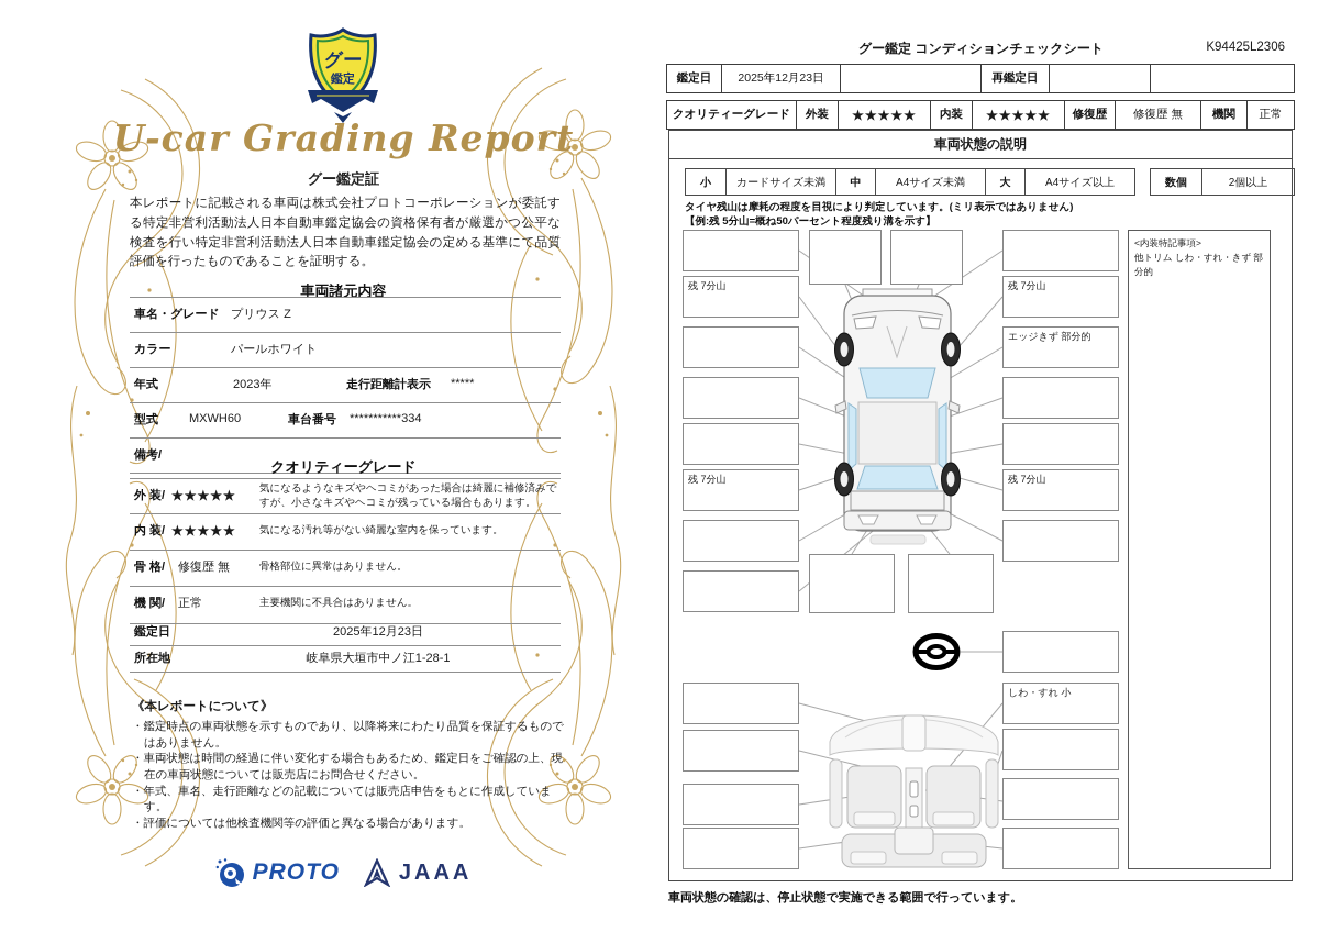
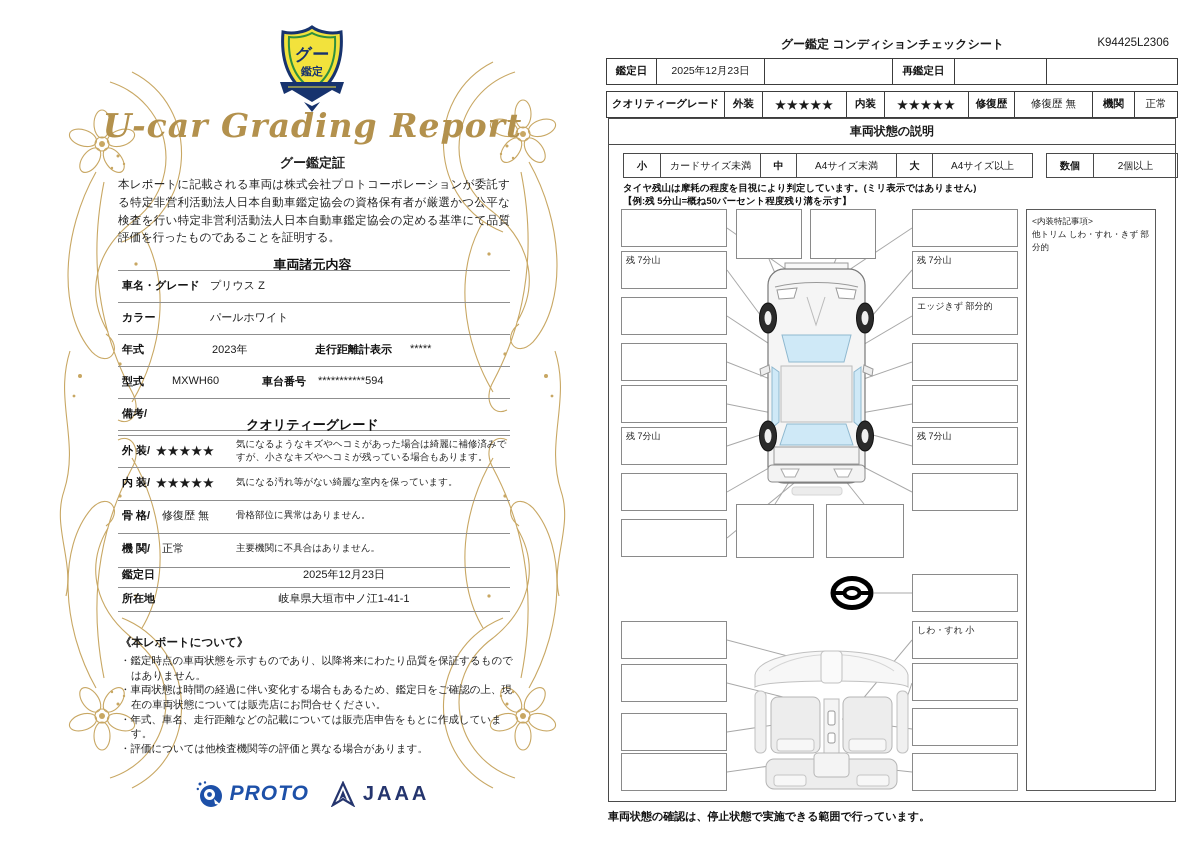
  グー
  鑑定
  U-car Grading Report
  グー鑑定証
  本レポートに記載される車両は株式会社プロトコーポレーションが委託する特定非営利活動法人日本自動車鑑定協会の資格保有者が厳選かつ公平な検査を行い特定非営利活動法人日本自動車鑑定協会の定める基準にて品質評価を行ったものであることを証明する。
  車両諸元内容
  車名・グレード
  プリウス Z
  カラー
  パールホワイト
  年式
  2023年
  走行距離計表示
  *****
  型式
  MXWH60
  車台番号
- ***********334
+ ***********594
  備考/
  クオリティーグレード
  外 装/
  ★★★★★
  気になるようなキズやヘコミがあった場合は綺麗に補修済みですが、小さなキズやヘコミが残っている場合もあります。
  内 装/
  ★★★★★
  気になる汚れ等がない綺麗な室内を保っています。
  骨 格/
  修復歴 無
  骨格部位に異常はありません。
  機 関/
  正常
  主要機関に不具合はありません。
  鑑定日
  2025年12月23日
  所在地
- 岐阜県大垣市中ノ江1-28-1
+ 岐阜県大垣市中ノ江1-41-1
  《本レポートについて》
  ・鑑定時点の車両状態を示すものであり、以降将来にわたり品質を保証するものではありません。
  ・車両状態は時間の経過に伴い変化する場合もあるため、鑑定日をご確認の上、現在の車両状態については販売店にお問合せください。
  ・年式、車名、走行距離などの記載については販売店申告をもとに作成しています。
  ・評価については他検査機関等の評価と異なる場合があります。
  PROTO
  JAAA
  グー鑑定 コンディションチェックシート
  K94425L2306
  鑑定日
  2025年12月23日
  再鑑定日
  クオリティーグレード
  外装
  ★★★★★
  内装
  ★★★★★
  修復歴
  修復歴 無
  機関
  正常
  車両状態の説明
  小
  カードサイズ未満
  中
  A4サイズ未満
  大
  A4サイズ以上
  数個
  2個以上
  タイヤ残山は摩耗の程度を目視により判定しています。(ミリ表示ではありません)
  【例:残 5分山=概ね50パーセント程度残り溝を示す】
  <内装特記事項>
  他トリム しわ・すれ・きず 部分的
  残 7分山
  残 7分山
  残 7分山
  エッジきず 部分的
  残 7分山
  しわ・すれ 小
  車両状態の確認は、停止状態で実施できる範囲で行っています。
